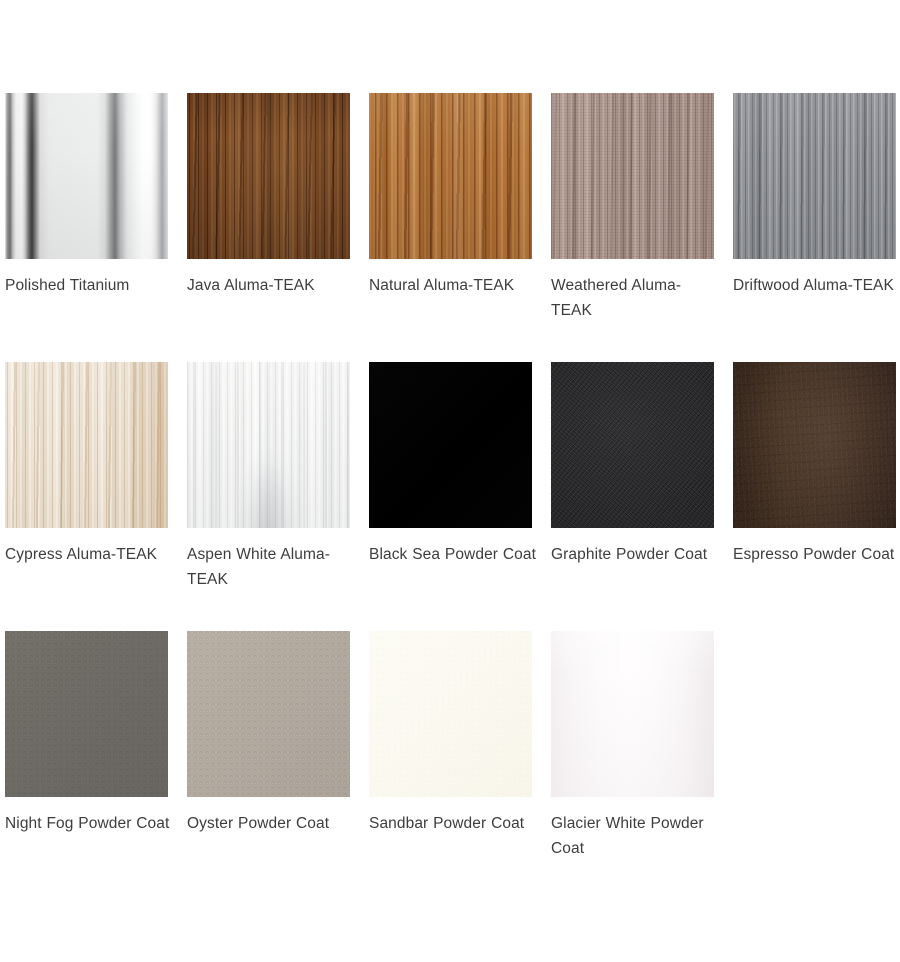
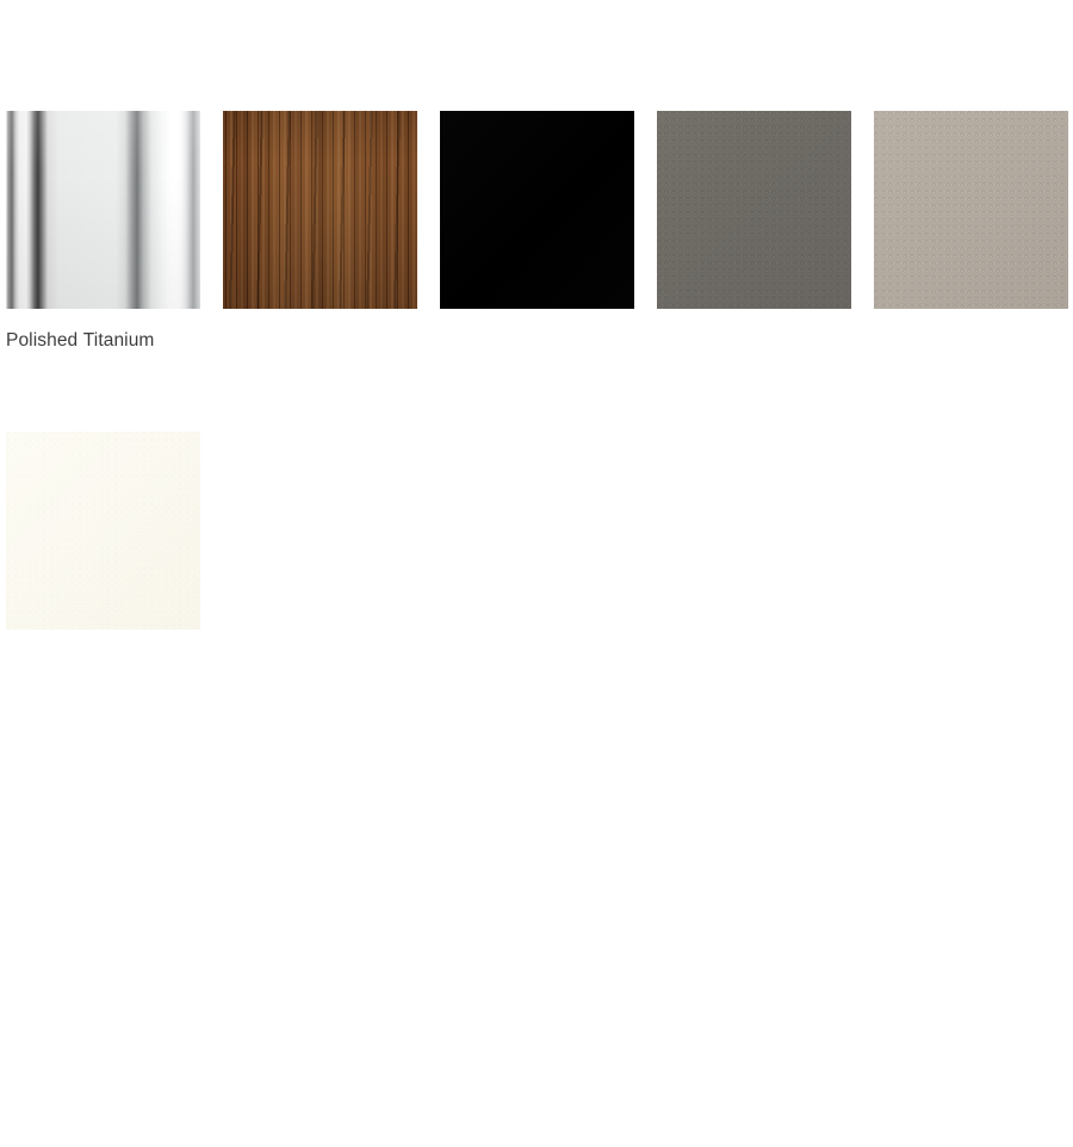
  Polished Titanium
- Java Aluma-TEAK
- Natural Aluma-TEAK
- Weathered Aluma-TEAK
- Driftwood Aluma-TEAK
- Cypress Aluma-TEAK
- Aspen White Aluma-TEAK
- Black Sea Powder Coat
- Graphite Powder Coat
- Espresso Powder Coat
- Night Fog Powder Coat
- Oyster Powder Coat
- Sandbar Powder Coat
- Glacier White Powder Coat
